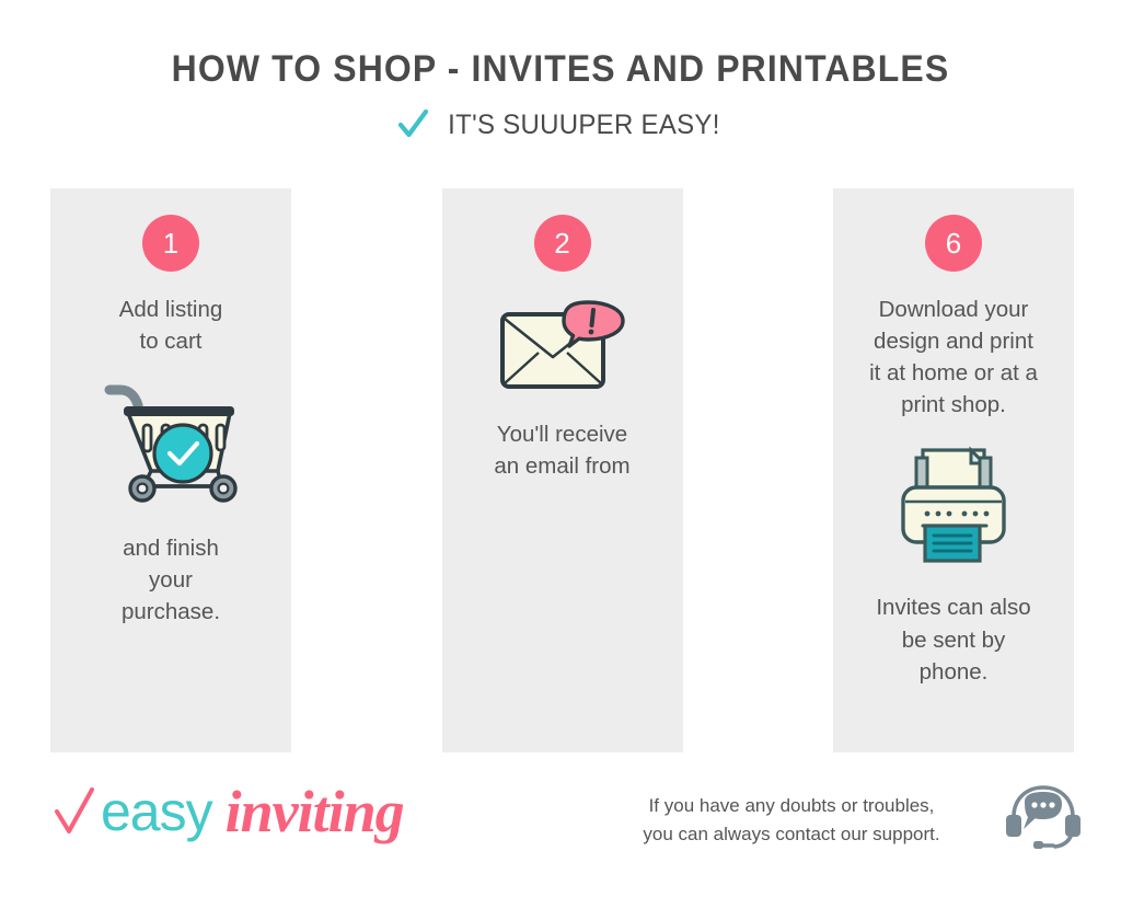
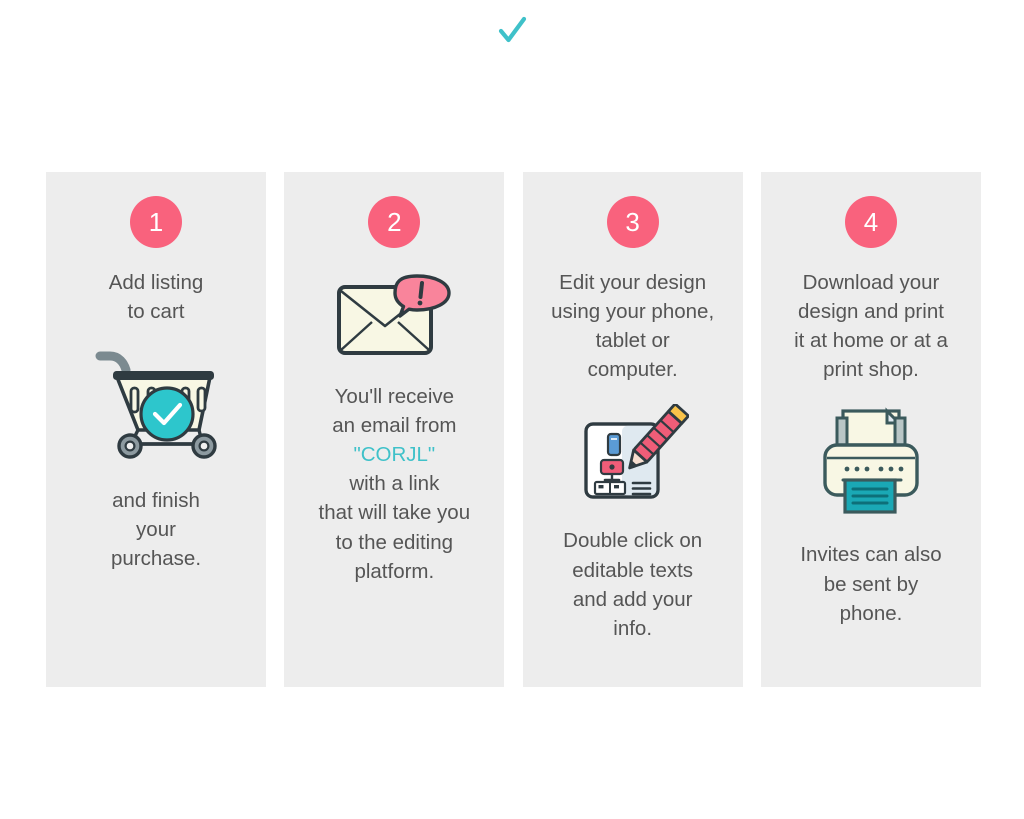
- HOW TO SHOP - INVITES AND PRINTABLES
- IT'S SUUUPER EASY!
  1
  Add listing
  to cart
  and finish
  your
  purchase.
  2
  You'll receive
  an email from
+ "CORJL"
+ with a link
+ that will take you
+ to the editing
+ platform.
+ 3
+ Edit your design
+ using your phone,
+ tablet or
+ computer.
+ Double click on
+ editable texts
+ and add your
+ info.
- 6
+ 4
  Download your
  design and print
  it at home or at a
  print shop.
  Invites can also
  be sent by
  phone.
- easy
- inviting
- If you have any doubts or troubles,
- you can always contact our support.
